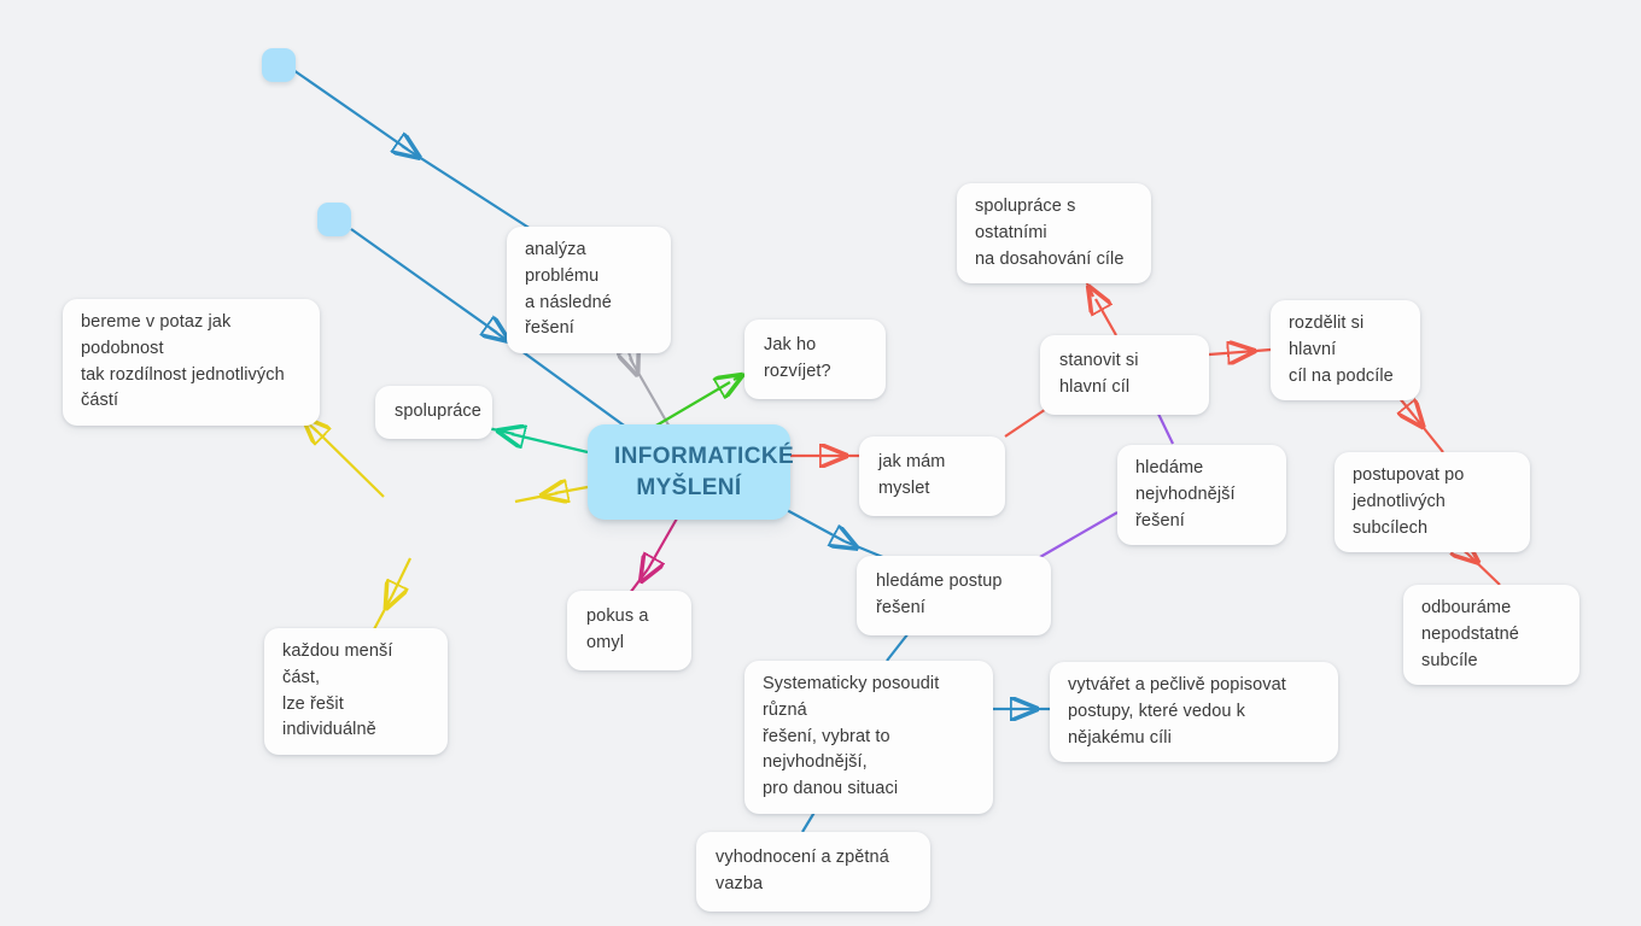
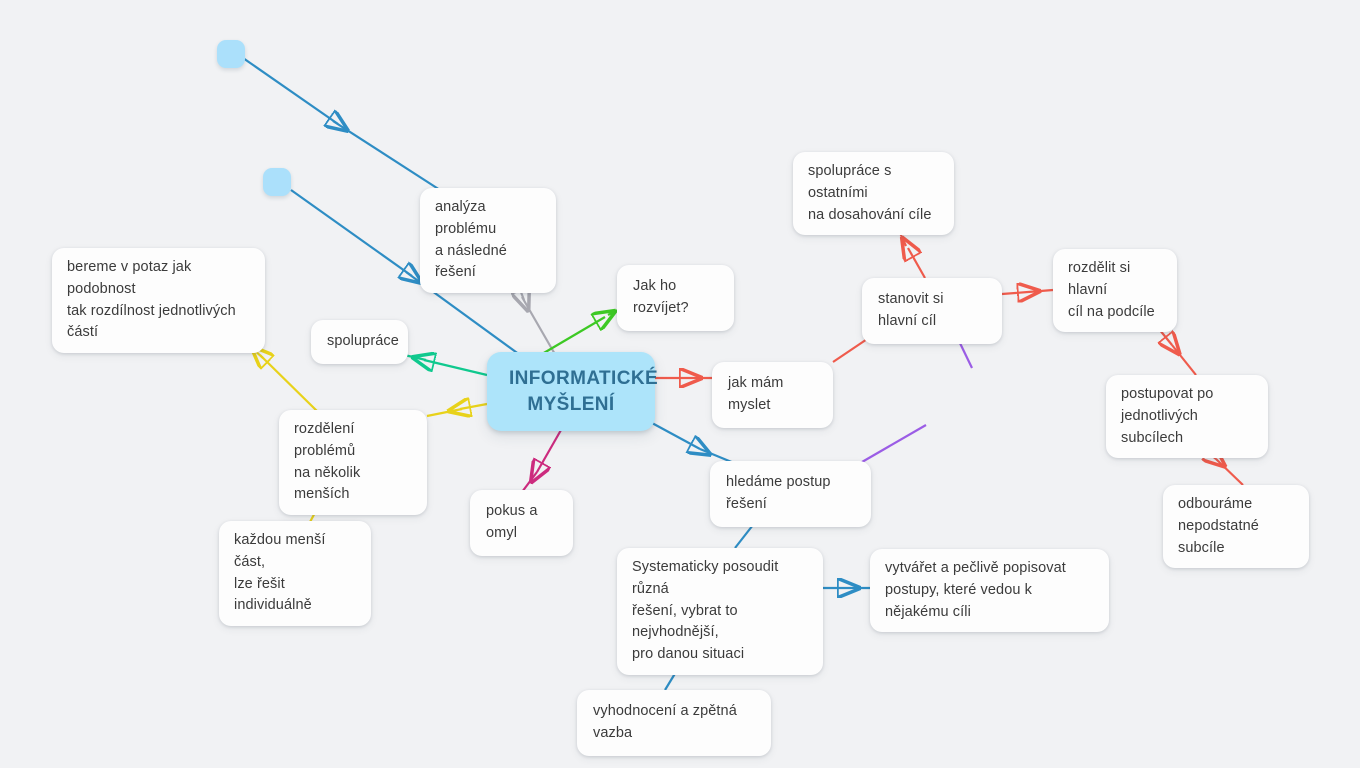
  INFORMATICKÉ
  MYŠLENÍ
  analýza problému
  a následné řešení
  bereme v potaz jak podobnost
  tak rozdílnost jednotlivých částí
  spolupráce
+ rozdělení problémů
+ na několik menších
  každou menší část,
  lze řešit individuálně
  pokus a omyl
  Jak ho rozvíjet?
  jak mám myslet
  stanovit si hlavní cíl
  spolupráce s ostatními
  na dosahování cíle
  rozdělit si hlavní
  cíl na podcíle
  postupovat po
  jednotlivých subcílech
  odbouráme
  nepodstatné subcíle
- hledáme
- nejvhodnější řešení
  hledáme postup řešení
  Systematicky posoudit různá
  řešení, vybrat to nejvhodnější,
  pro danou situaci
  vytvářet a pečlivě popisovat
  postupy, které vedou k nějakému cíli
  vyhodnocení a zpětná vazba
